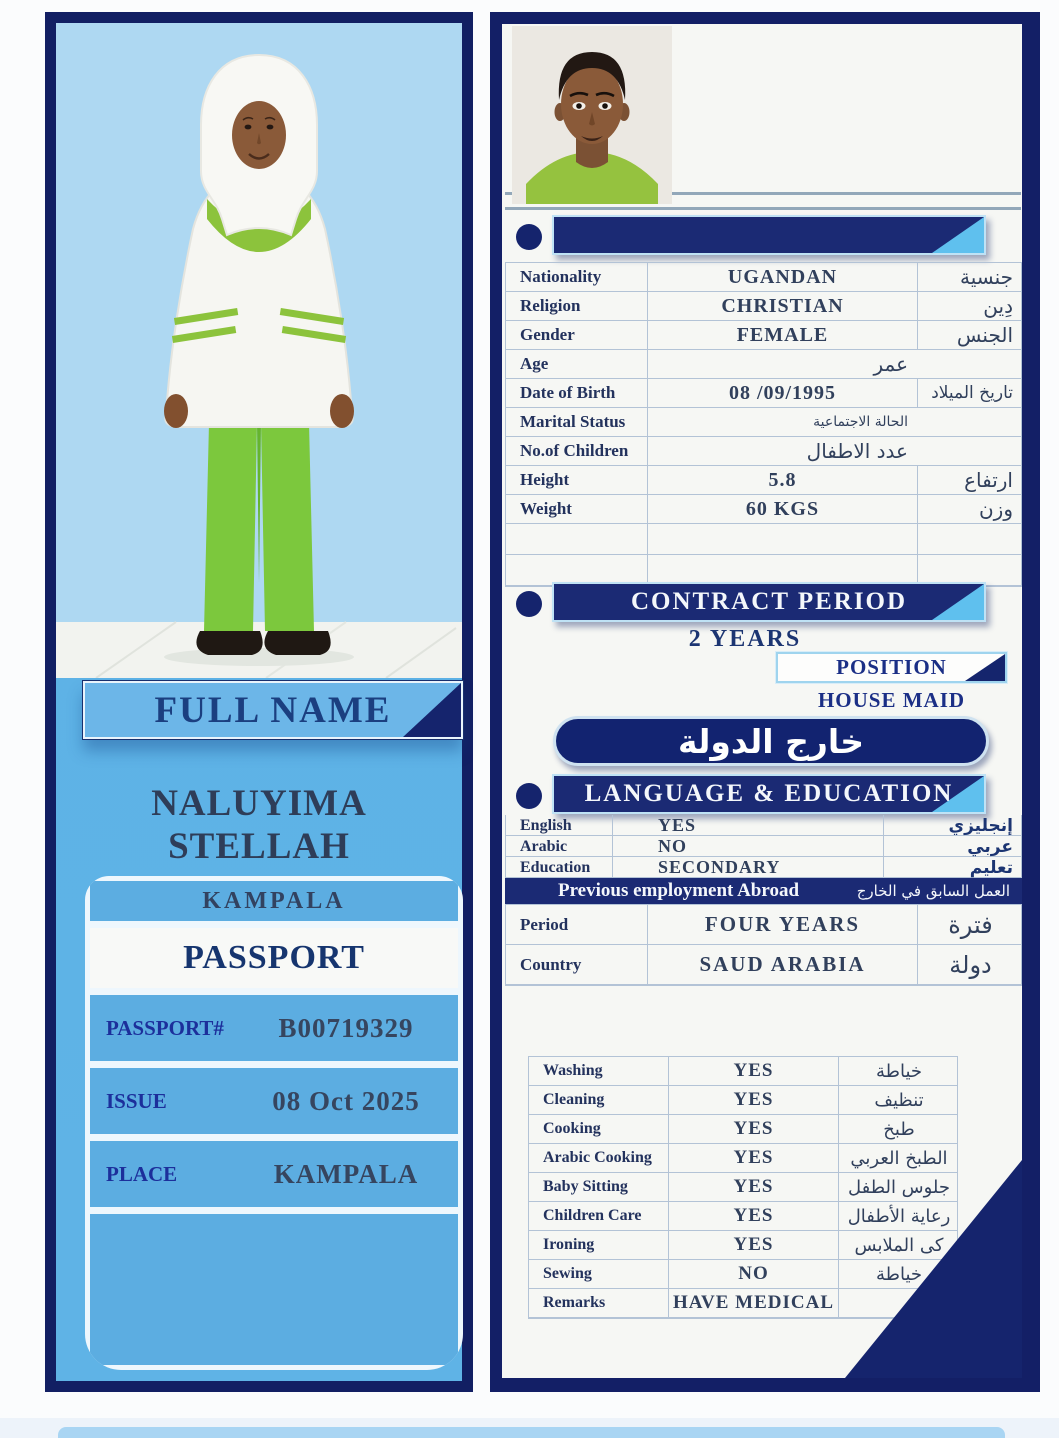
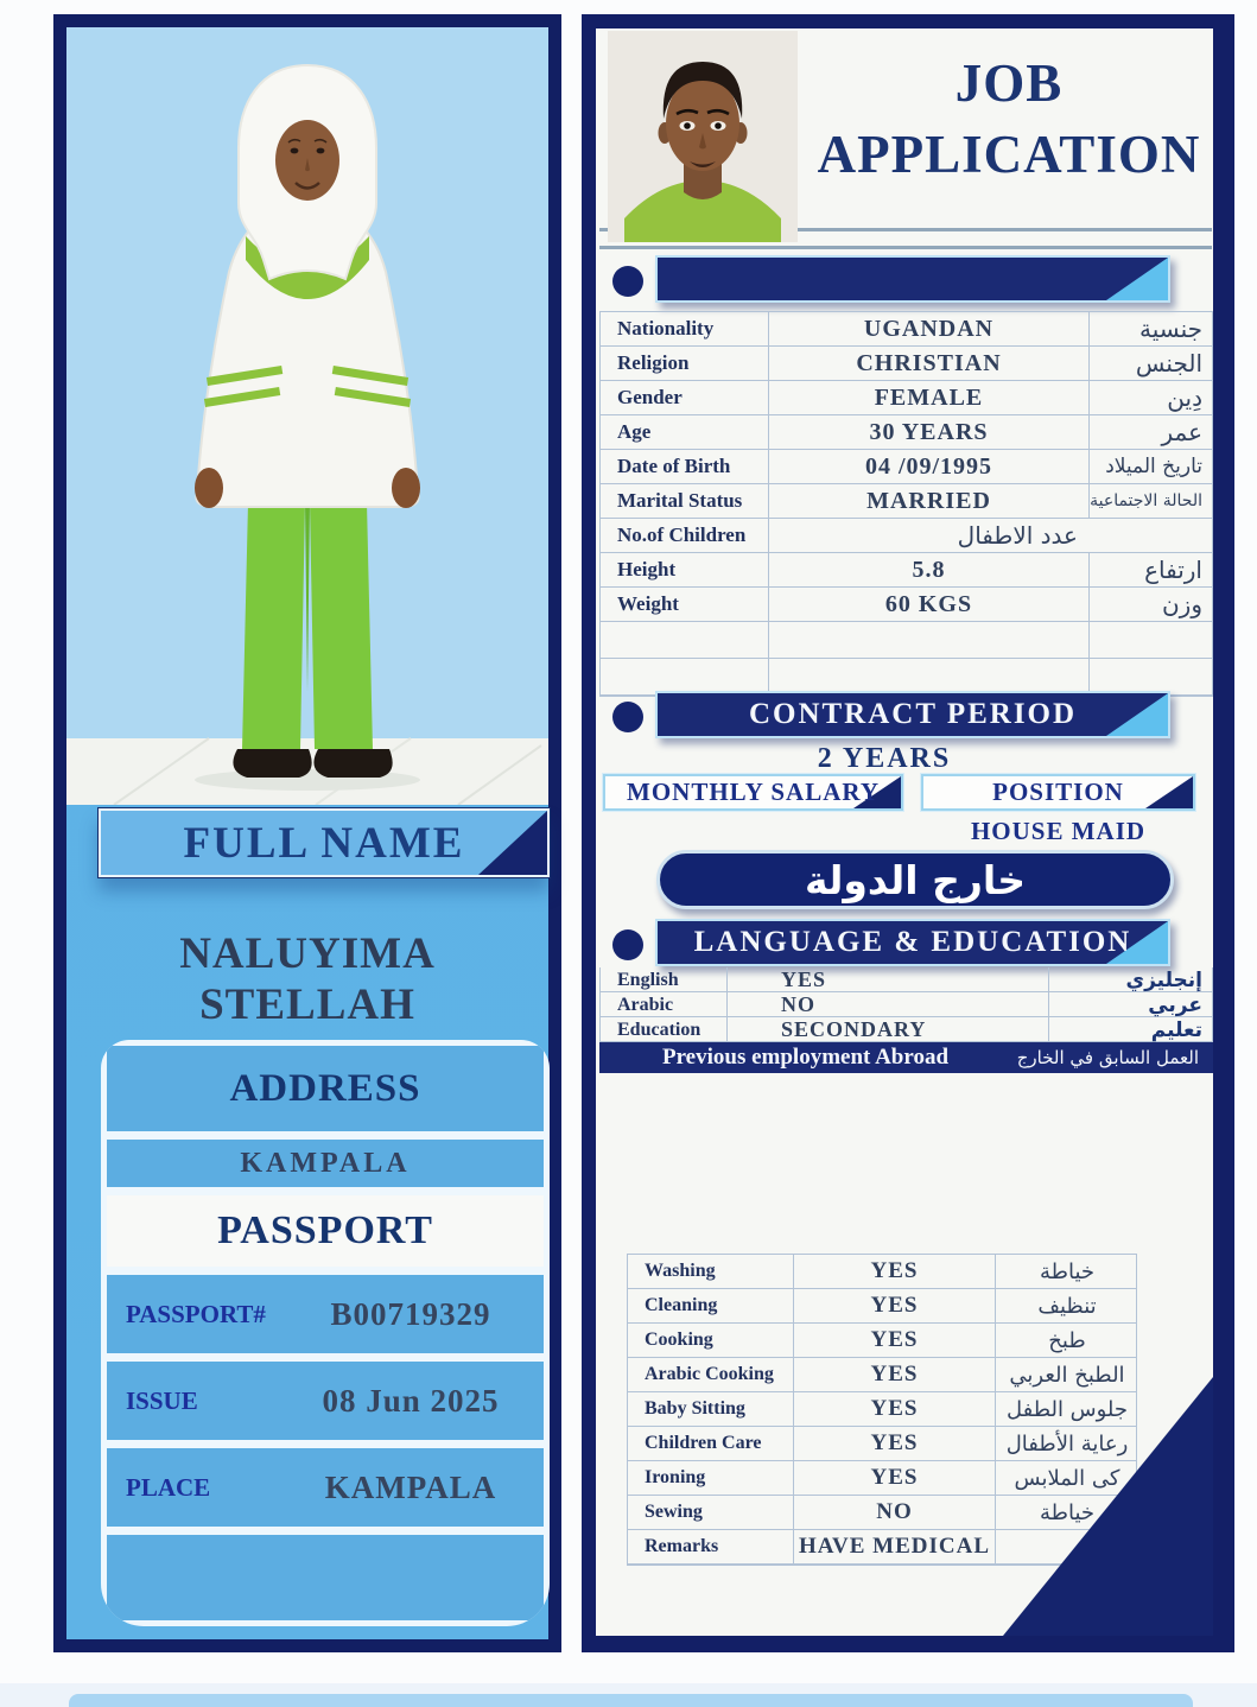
  FULL NAME
  NALUYIMA STELLAH
+ ADDRESS
  KAMPALA
  PASSPORT
  PASSPORT#
  B00719329
  ISSUE
- 08 Oct 2025
+ 08 Jun 2025
  PLACE
  KAMPALA
+ JOB
+ APPLICATION
  Nationality
  UGANDAN
  جنسية
  Religion
  CHRISTIAN
- دِين
+ الجنس
  Gender
  FEMALE
- الجنس
+ دِين
  Age
+ 30 YEARS
  عمر
  Date of Birth
- 08 /09/1995
+ 04 /09/1995
  تاريخ الميلاد
  Marital Status
+ MARRIED
  الحالة الاجتماعية
  No.of Children
  عدد الاطفال
  Height
  5.8
  ارتفاع
  Weight
  60 KGS
  وزن
  CONTRACT PERIOD
  2 YEARS
+ MONTHLY SALARY
  POSITION
  HOUSE MAID
  خارج الدولة
  LANGUAGE & EDUCATION
  English
  YES
  إنجليزي
  Arabic
  NO
  عربي
  Education
  SECONDARY
  تعليم
  Previous employment Abroad
  العمل السابق في الخارج
- Period
- FOUR YEARS
- فترة
- Country
- SAUD ARABIA
- دولة
  Washing
  YES
  خياطة
  Cleaning
  YES
  تنظيف
  Cooking
  YES
  طبخ
  Arabic Cooking
  YES
  الطبخ العربي
  Baby Sitting
  YES
  جلوس الطفل
  Children Care
  YES
  رعاية الأطفال
  Ironing
  YES
  كى الملابس
  Sewing
  NO
  خياطة
  Remarks
  HAVE MEDICAL
